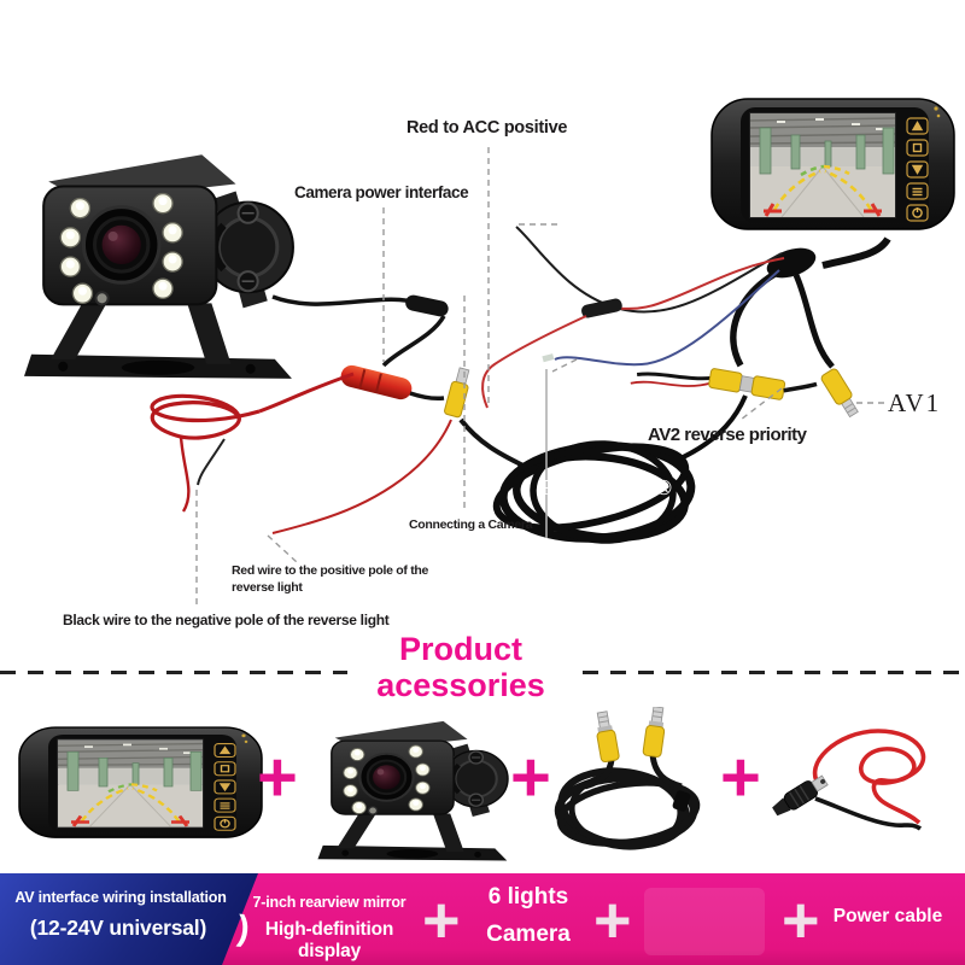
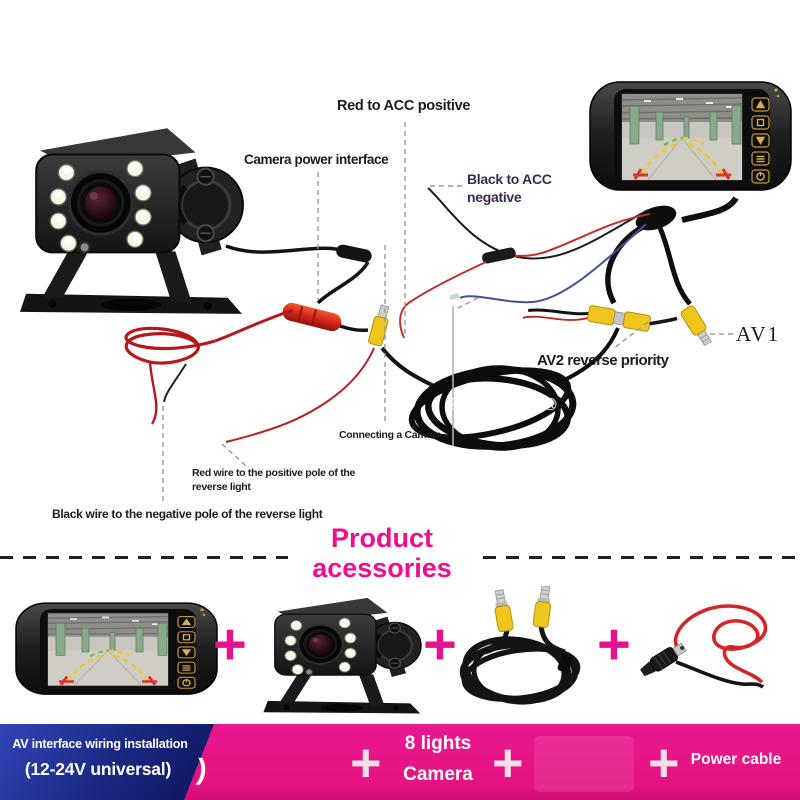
  Red to ACC positive
  Camera power interface
+ Black to ACC negative
  AV1
  AV2 reverse priority
  FANGLVE®
  Connecting a Camera
  Red wire to the positive pole of the reverse light
  Black wire to the negative pole of the reverse light
  Product
  acessories
  +
  +
  +
  AV interface wiring installation
  (12-24V universal)
- 7-inch rearview mirror
- High-definition display
  +
- 6 lights
+ 8 lights
  Camera
  +
  +
  Power cable
